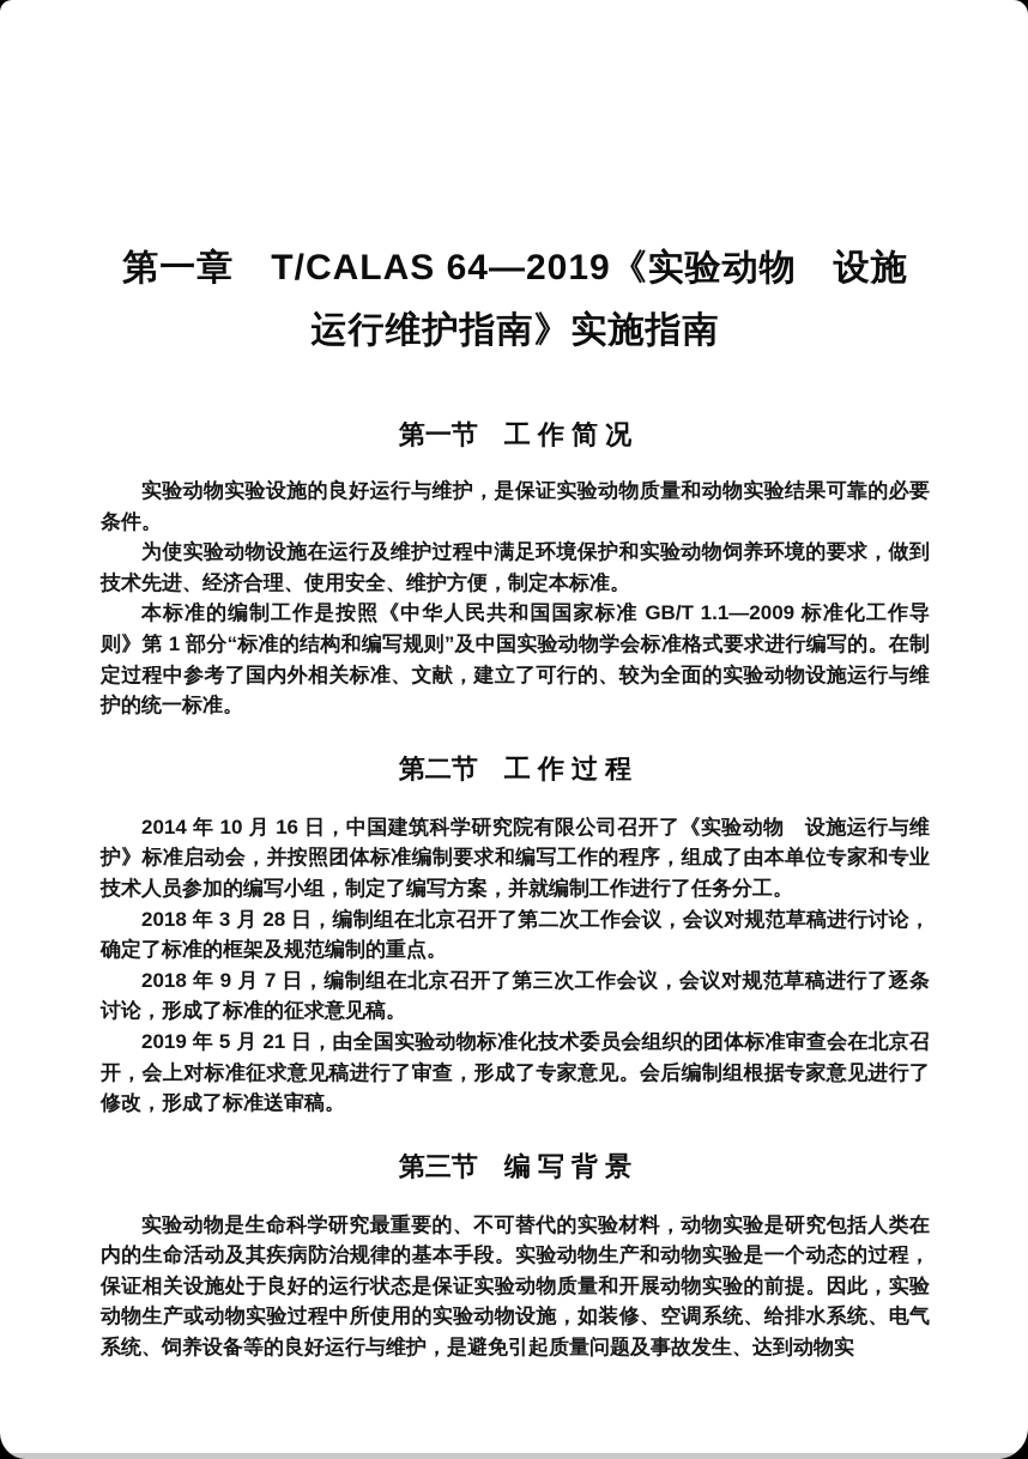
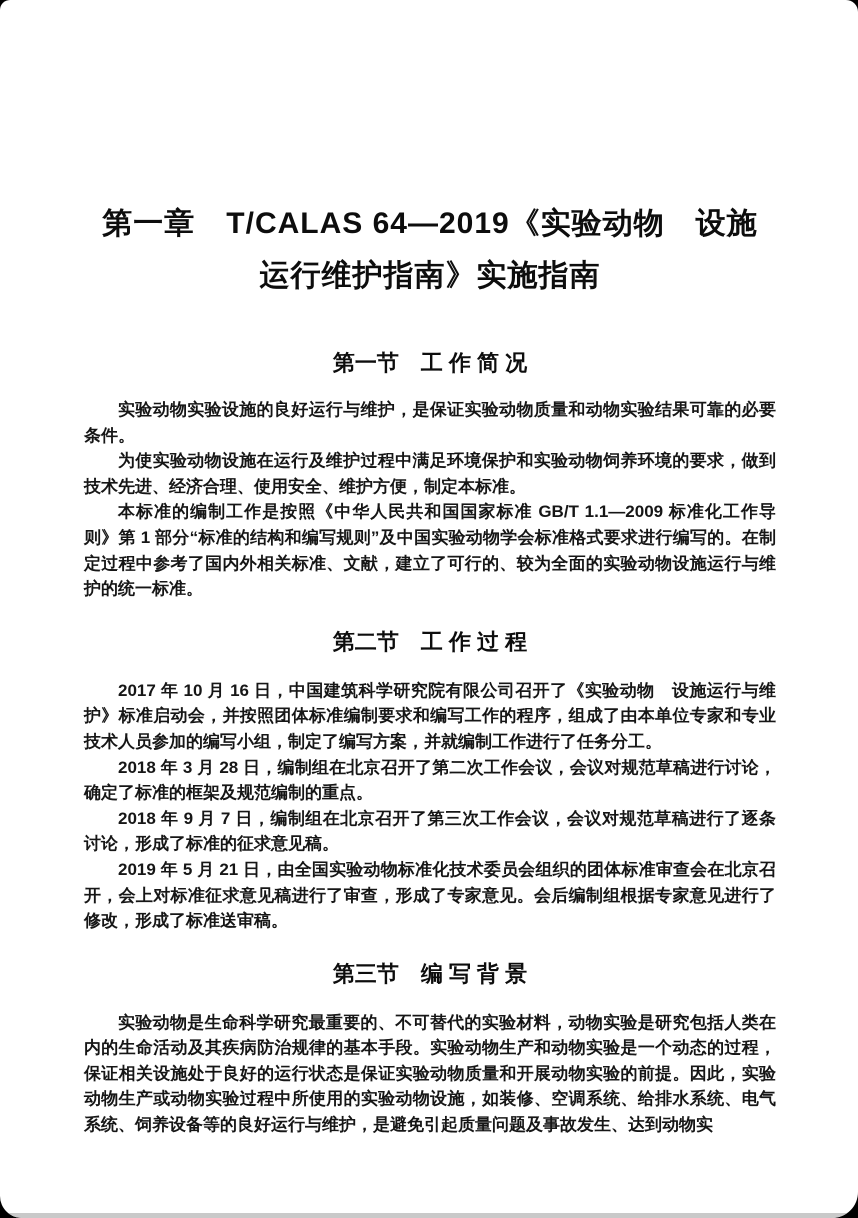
  第一章 T/CALAS 64—2019《实验动物 设施
  运行维护指南》实施指南
  第一节 工 作 简 况
  实验动物实验设施的良好运行与维护，是保证实验动物质量和动物实验结果可靠的必要条件。
  为使实验动物设施在运行及维护过程中满足环境保护和实验动物饲养环境的要求，做到技术先进、经济合理、使用安全、维护方便，制定本标准。
  本标准的编制工作是按照《中华人民共和国国家标准 GB/T 1.1—2009 标准化工作导则》第 1 部分“标准的结构和编写规则”及中国实验动物学会标准格式要求进行编写的。在制定过程中参考了国内外相关标准、文献，建立了可行的、较为全面的实验动物设施运行与维护的统一标准。
  第二节 工 作 过 程
- 2014 年 10 月 16 日，中国建筑科学研究院有限公司召开了《实验动物 设施运行与维护》标准启动会，并按照团体标准编制要求和编写工作的程序，组成了由本单位专家和专业技术人员参加的编写小组，制定了编写方案，并就编制工作进行了任务分工。
+ 2017 年 10 月 16 日，中国建筑科学研究院有限公司召开了《实验动物 设施运行与维护》标准启动会，并按照团体标准编制要求和编写工作的程序，组成了由本单位专家和专业技术人员参加的编写小组，制定了编写方案，并就编制工作进行了任务分工。
  2018 年 3 月 28 日，编制组在北京召开了第二次工作会议，会议对规范草稿进行讨论，确定了标准的框架及规范编制的重点。
  2018 年 9 月 7 日，编制组在北京召开了第三次工作会议，会议对规范草稿进行了逐条讨论，形成了标准的征求意见稿。
  2019 年 5 月 21 日，由全国实验动物标准化技术委员会组织的团体标准审查会在北京召开，会上对标准征求意见稿进行了审查，形成了专家意见。会后编制组根据专家意见进行了修改，形成了标准送审稿。
  第三节 编 写 背 景
  实验动物是生命科学研究最重要的、不可替代的实验材料，动物实验是研究包括人类在内的生命活动及其疾病防治规律的基本手段。实验动物生产和动物实验是一个动态的过程，保证相关设施处于良好的运行状态是保证实验动物质量和开展动物实验的前提。因此，实验动物生产或动物实验过程中所使用的实验动物设施，如装修、空调系统、给排水系统、电气系统、饲养设备等的良好运行与维护，是避免引起质量问题及事故发生、达到动物实
